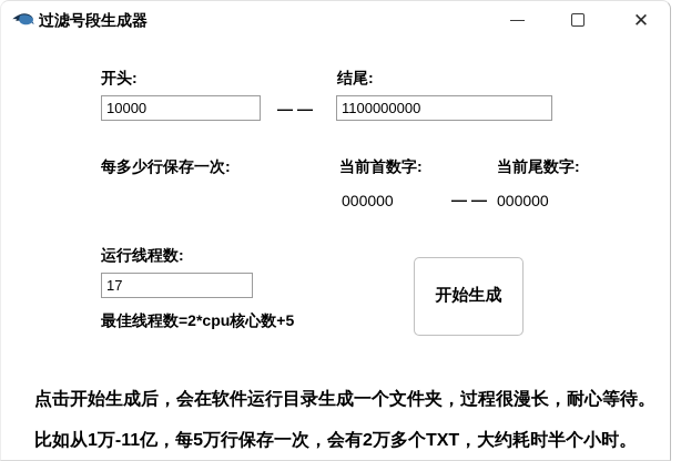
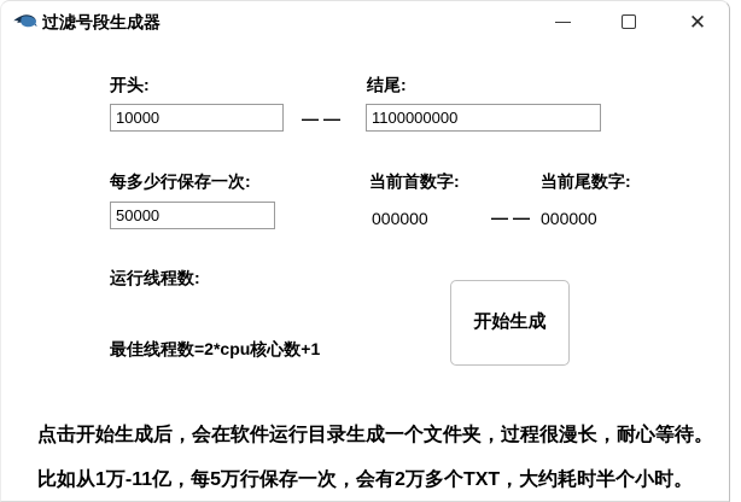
  过滤号段生成器
  ✕
  开头:
  10000
  ——
  结尾:
  1100000000
  每多少行保存一次:
+ 50000
  当前首数字:
  当前尾数字:
  000000
  ——
  000000
  运行线程数:
- 17
- 最佳线程数=2*cpu核心数+5
+ 最佳线程数=2*cpu核心数+1
  开始生成
  点击开始生成后，会在软件运行目录生成一个文件夹，过程很漫长，耐心等待。
  比如从1万-11亿，每5万行保存一次，会有2万多个TXT，大约耗时半个小时。
